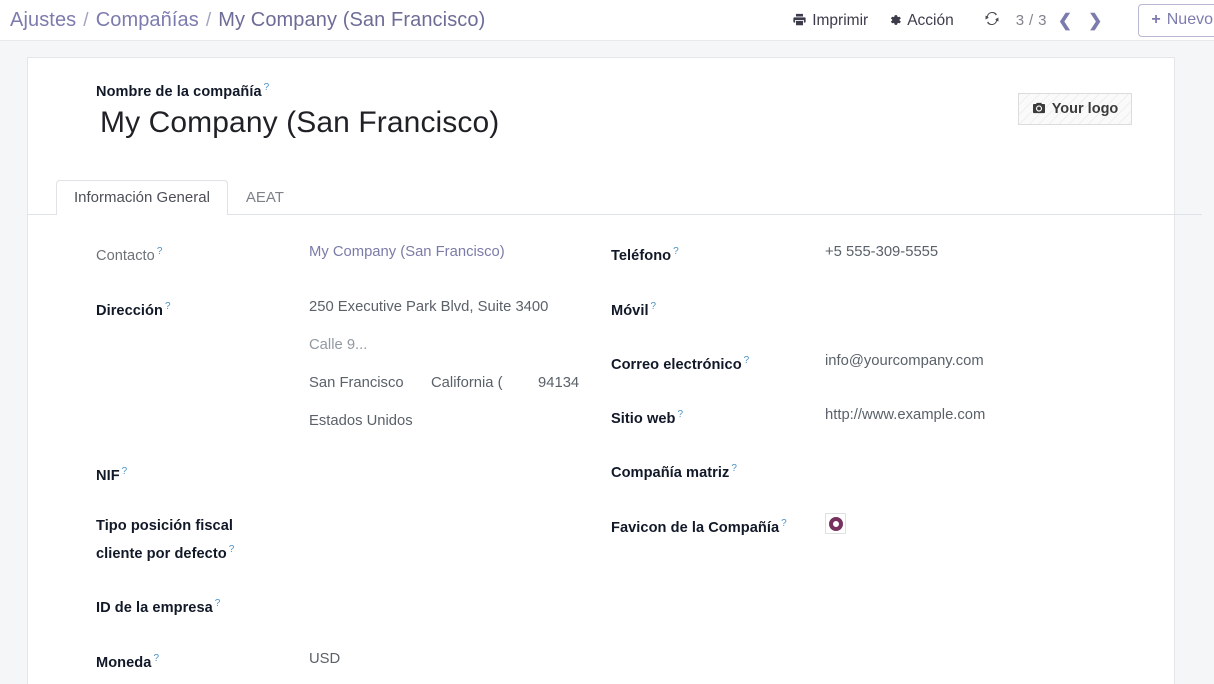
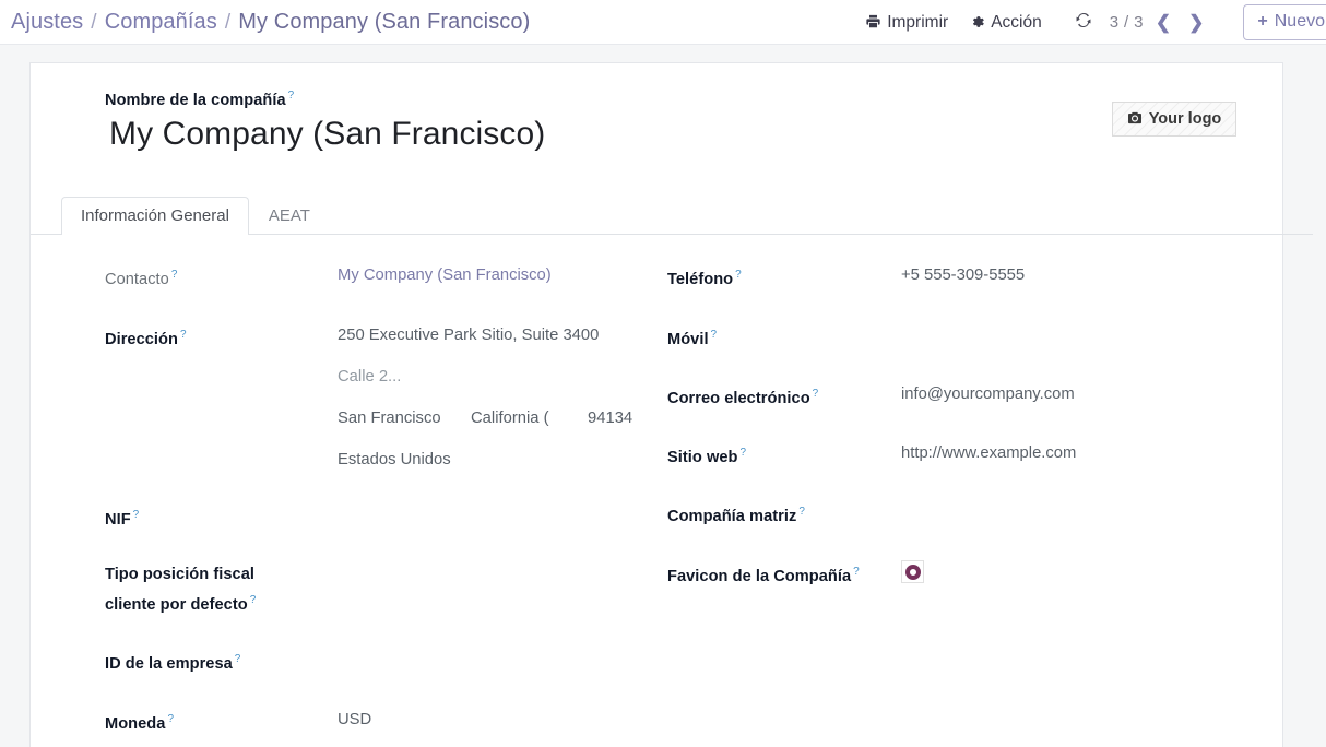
  Ajustes
  /
  Compañías
  /
  My Company (San Francisco)
  Imprimir
  Acción
  3 / 3
  ❮
  ❯
  +
  Nuevo
  Nombre de la compañía ?
  My Company (San Francisco)
  Your logo
  Información General
  AEAT
  Contacto ?
  My Company (San Francisco)
  Dirección ?
- 250 Executive Park Blvd, Suite 3400
+ 250 Executive Park Sitio, Suite 3400
- Calle 9...
+ Calle 2...
  San Francisco
  California (
  94134
  Estados Unidos
  NIF ?
  Tipo posición fiscal
  cliente por defecto ?
  ID de la empresa ?
  Moneda ?
  USD
  Teléfono ?
  +5 555-309-5555
  Móvil ?
  Correo electrónico ?
  info@yourcompany.com
  Sitio web ?
  http://www.example.com
  Compañía matriz ?
  Favicon de la Compañía ?
